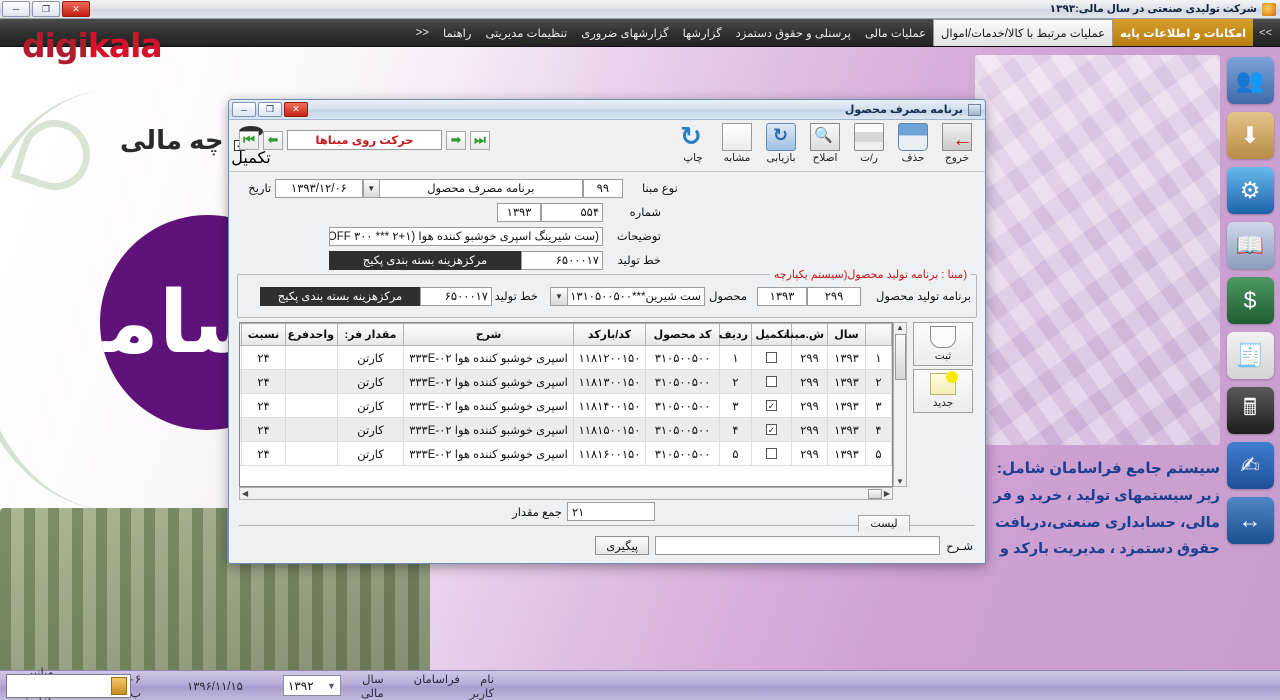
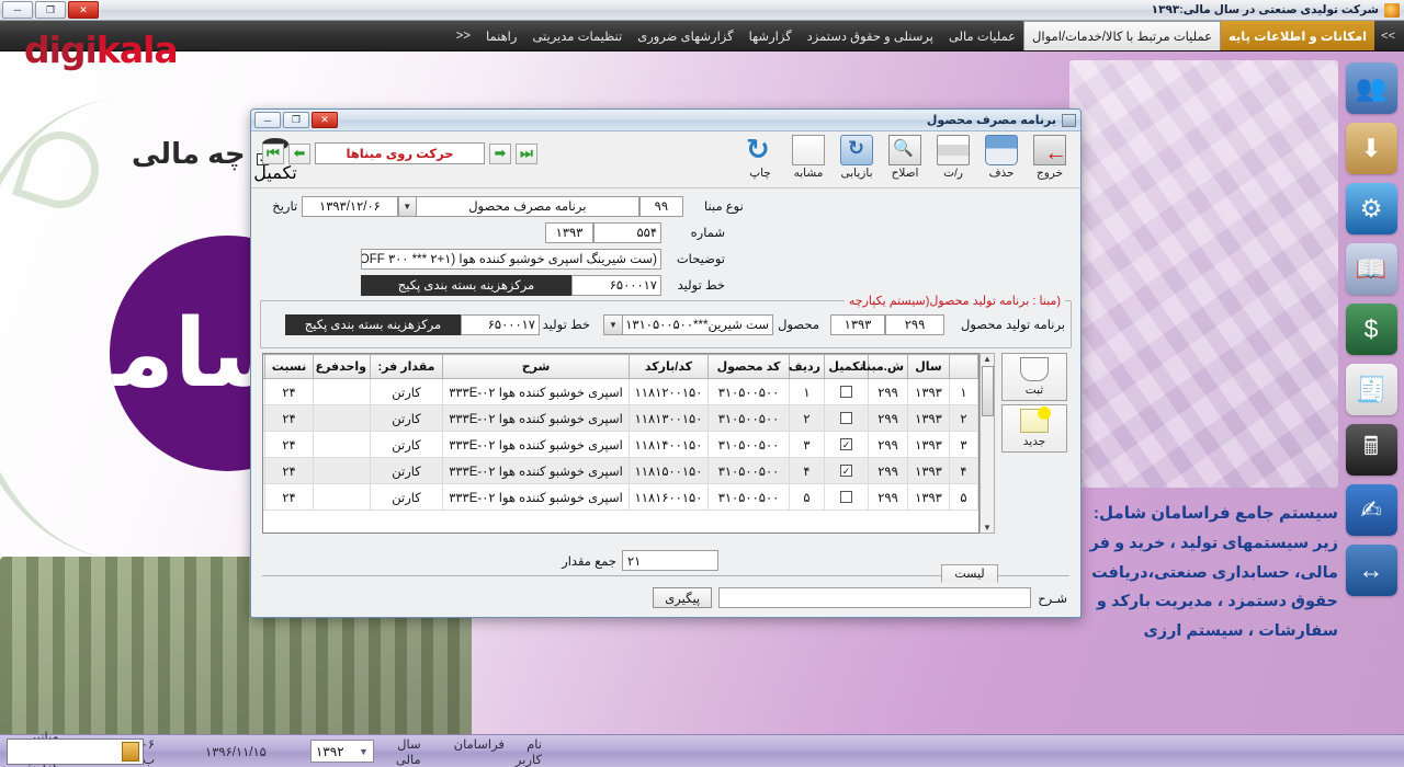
  چه مالی
  سیستم جامع فراسامان شامل:
  زیر سیستمهای تولید ، خرید و فر
  مالی، حسابداری صنعتی،دریافت
  حقوق دستمزد ، مدیریت بارکد و
+ سفارشات ، سیستم ارزی
  شرکت تولیدی صنعتی در سال مالی:۱۳۹۳
  ─
  ❐
  ✕
  >>
  امکانات و اطلاعات پایه
  عملیات مرتبط با کالا/خدمات/اموال
  عملیات مالی
  پرسنلی و حقوق دستمزد
  گزارشها
  گزارشهای ضروری
  تنظیمات مدیریتی
  راهنما
  <<
  digikala
  👥
  ⬇
  ⚙
  📖
  $
  🧾
  🖩
  ✍
  ↔
  برنامه مصرف محصول
  ─
  ❐
  ✕
  خروج
  حذف
  ر/ت
  اصلاح
  بازیابی
  مشابه
  چاپ
  تکمیل
  ⏮
  ⬅
  حرکت روی مبناها
  ➡
  ⏭
  نوع مبنا
  ۹۹
  برنامه مصرف محصول
  ▼
  ۱۳۹۳/۱۲/۰۶
  تاریخ
  شماره
  ۵۵۴
  ۱۳۹۳
  توضیحات
  (ست شیرینگ اسپری خوشبو کننده هوا (۱+۲ *** ۳۰۰ OFF
  خط تولید
  ۶۵۰۰۰۱۷
  مرکزهزینه بسته بندی پکیج
  (مبنا : برنامه تولید محصول(سیستم یکپارچه
  برنامه تولید محصول
  ۲۹۹
  ۱۳۹۳
  محصول
  ست شیرین***۰۱۳۱۰۵۰۰۵۰۰
  ▼
  خط تولید
  ۶۵۰۰۰۱۷
  مرکزهزینه بسته بندی پکیج
  ثبت
  جدید
  ▲
  ▼
  	سال	ش.مبنا	تکمیل	ردیف	کد محصول	کد/بارکد	شرح	مقدار فر:	واحدفرع	نسبت
  ۱	۱۳۹۳	۲۹۹		۱	۳۱۰۵۰۰۵۰۰	۱۱۸۱۲۰۰۱۵۰	اسپری خوشبو کننده هوا ۳۳۳E-۰۲	کارتن		۲۴
  ۲	۱۳۹۳	۲۹۹		۲	۳۱۰۵۰۰۵۰۰	۱۱۸۱۳۰۰۱۵۰	اسپری خوشبو کننده هوا ۳۳۳E-۰۲	کارتن		۲۴
  ۳	۱۳۹۳	۲۹۹	✓	۳	۳۱۰۵۰۰۵۰۰	۱۱۸۱۴۰۰۱۵۰	اسپری خوشبو کننده هوا ۳۳۳E-۰۲	کارتن		۲۴
  ۴	۱۳۹۳	۲۹۹	✓	۴	۳۱۰۵۰۰۵۰۰	۱۱۸۱۵۰۰۱۵۰	اسپری خوشبو کننده هوا ۳۳۳E-۰۲	کارتن		۲۴
  ۵	۱۳۹۳	۲۹۹		۵	۳۱۰۵۰۰۵۰۰	۱۱۸۱۶۰۰۱۵۰	اسپری خوشبو کننده هوا ۳۳۳E-۰۲	کارتن		۲۴
- ◀
- ▶
  ۲۱
  جمع مقدار
  لیست
  شـرح
  پیگیری
  نام کاربر
  فراسامان
  سال مالی
  ▼
  ۱۳۹۲
  ۱۳۹۶/۱۱/۱۵
